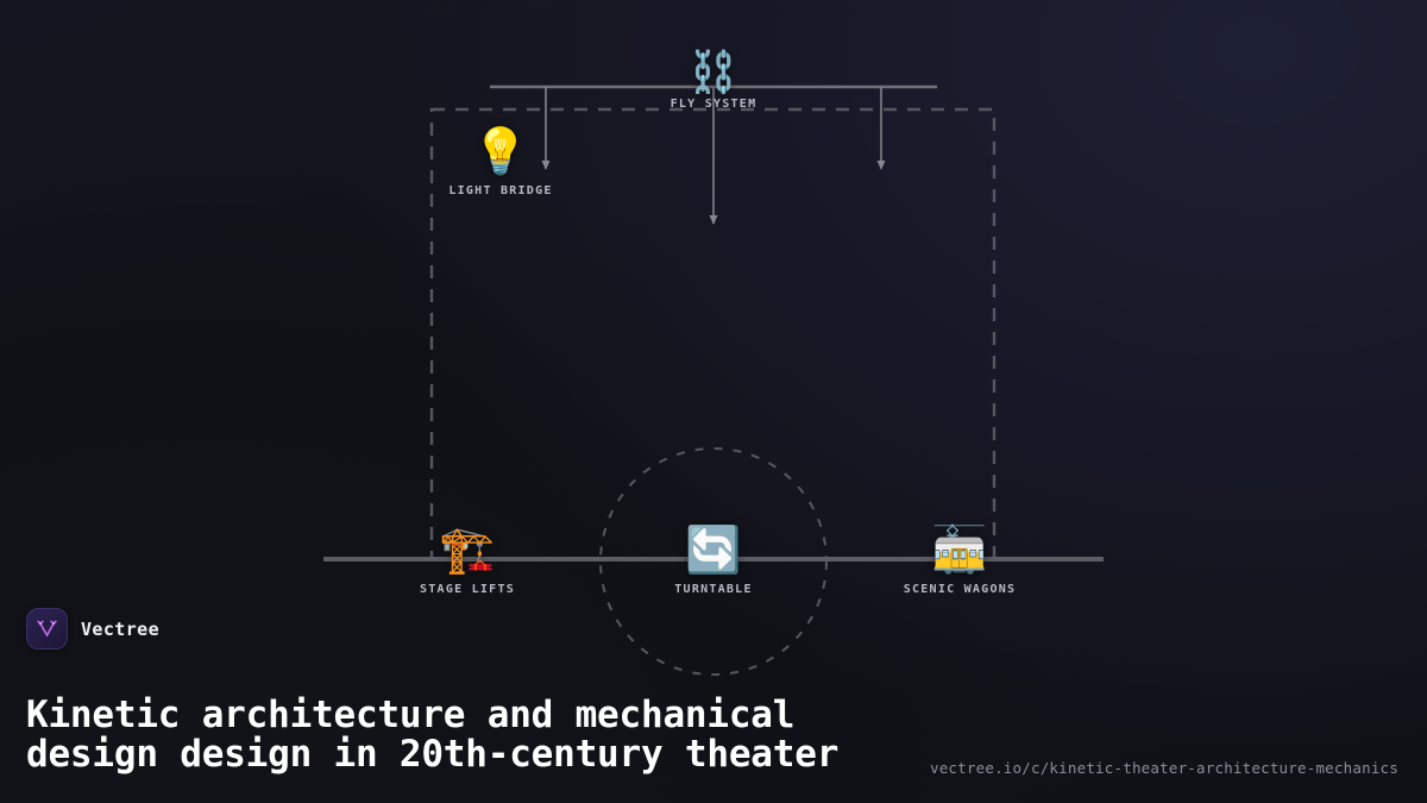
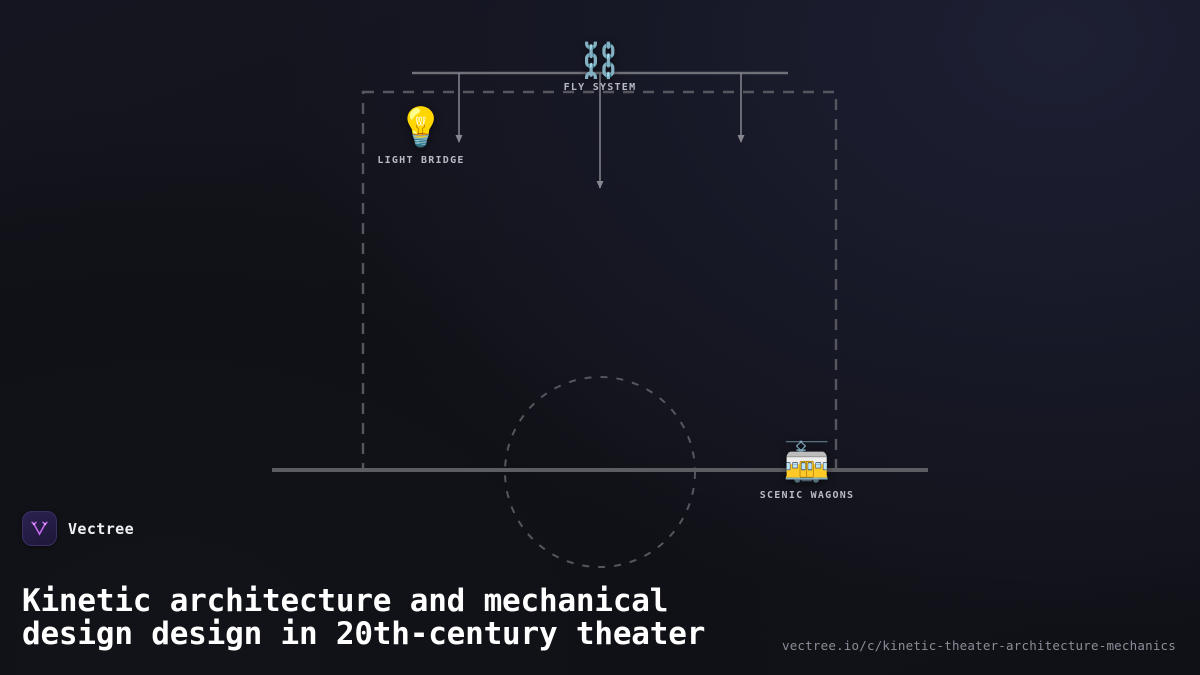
  ⛓️
  FLY SYSTEM
  💡
  LIGHT BRIDGE
- 🏗️
- STAGE LIFTS
- 🔄
- TURNTABLE
  🚋
  SCENIC WAGONS
  Vectree
  Kinetic architecture and mechanical design design in 20th-century theater
  vectree.io/c/kinetic-theater-architecture-mechanics
